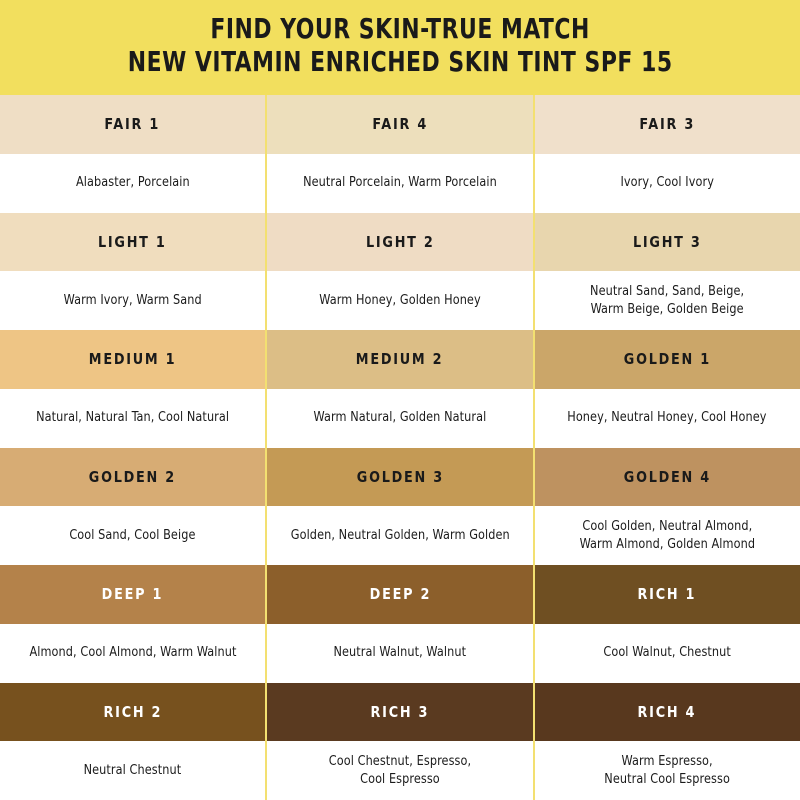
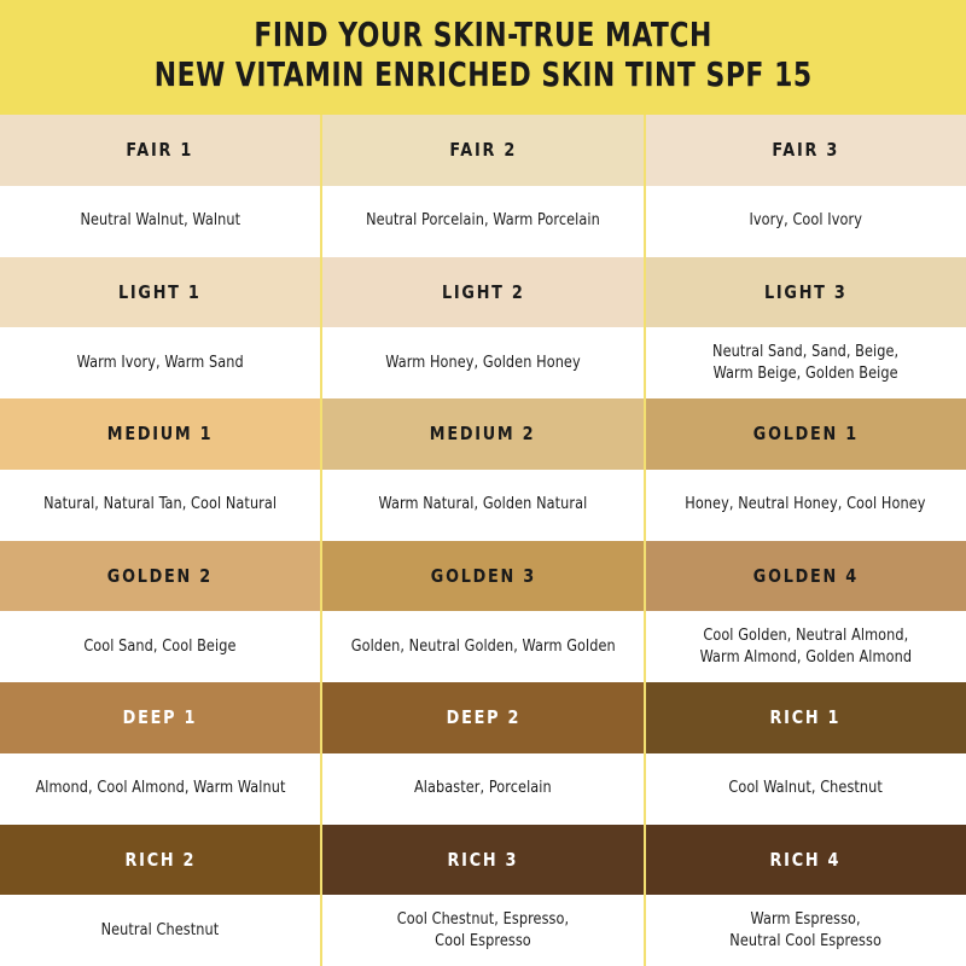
  FIND YOUR SKIN-TRUE MATCH
  NEW VITAMIN ENRICHED SKIN TINT SPF 15
  FAIR 1
- FAIR 4
+ FAIR 2
  FAIR 3
- Alabaster, Porcelain
+ Neutral Walnut, Walnut
  Neutral Porcelain, Warm Porcelain
  Ivory, Cool Ivory
  LIGHT 1
  LIGHT 2
  LIGHT 3
  Warm Ivory, Warm Sand
  Warm Honey, Golden Honey
  Neutral Sand, Sand, Beige,
  Warm Beige, Golden Beige
  MEDIUM 1
  MEDIUM 2
  GOLDEN 1
  Natural, Natural Tan, Cool Natural
  Warm Natural, Golden Natural
  Honey, Neutral Honey, Cool Honey
  GOLDEN 2
  GOLDEN 3
  GOLDEN 4
  Cool Sand, Cool Beige
  Golden, Neutral Golden, Warm Golden
  Cool Golden, Neutral Almond,
  Warm Almond, Golden Almond
  DEEP 1
  DEEP 2
  RICH 1
  Almond, Cool Almond, Warm Walnut
- Neutral Walnut, Walnut
+ Alabaster, Porcelain
  Cool Walnut, Chestnut
  RICH 2
  RICH 3
  RICH 4
  Neutral Chestnut
  Cool Chestnut, Espresso,
  Cool Espresso
  Warm Espresso,
  Neutral Cool Espresso
